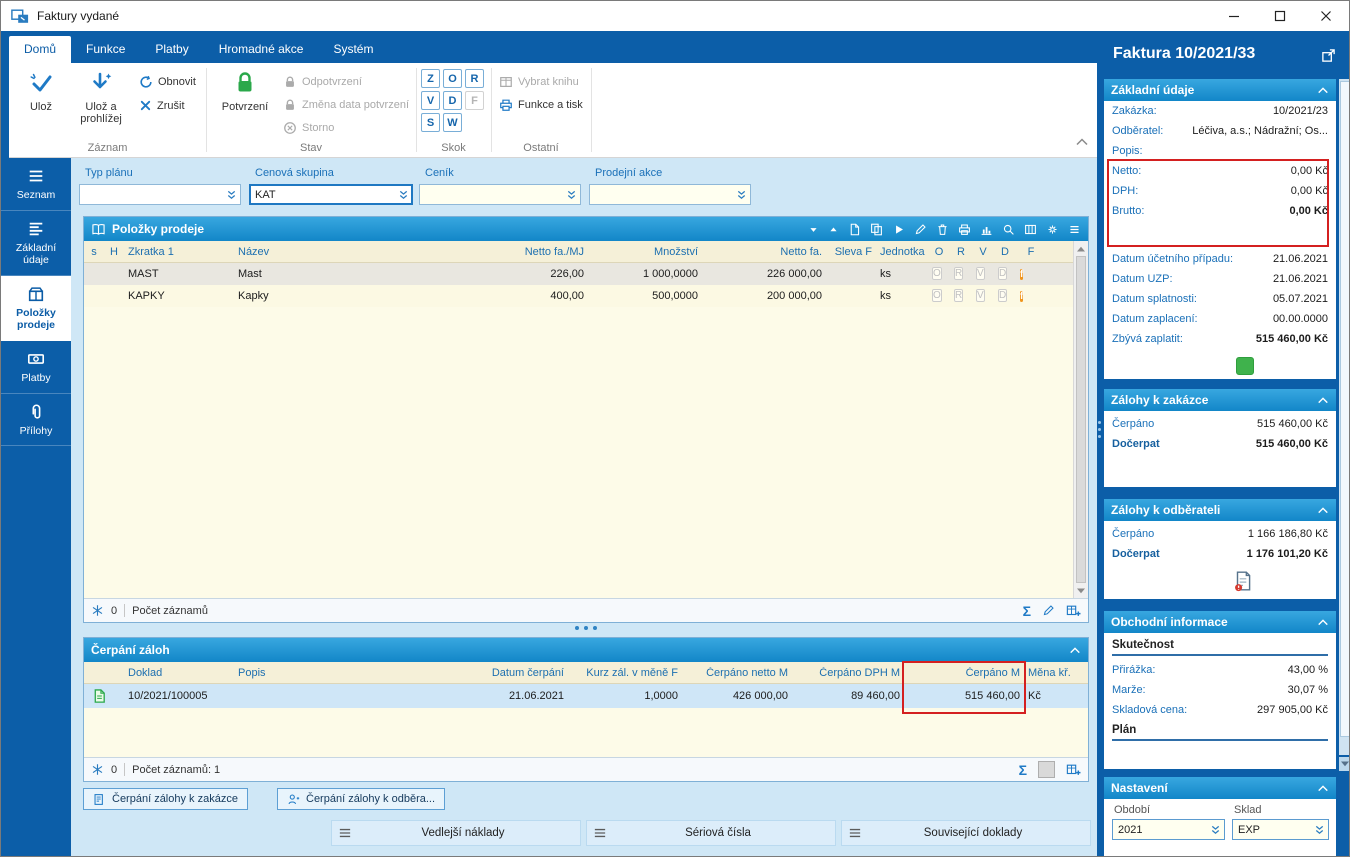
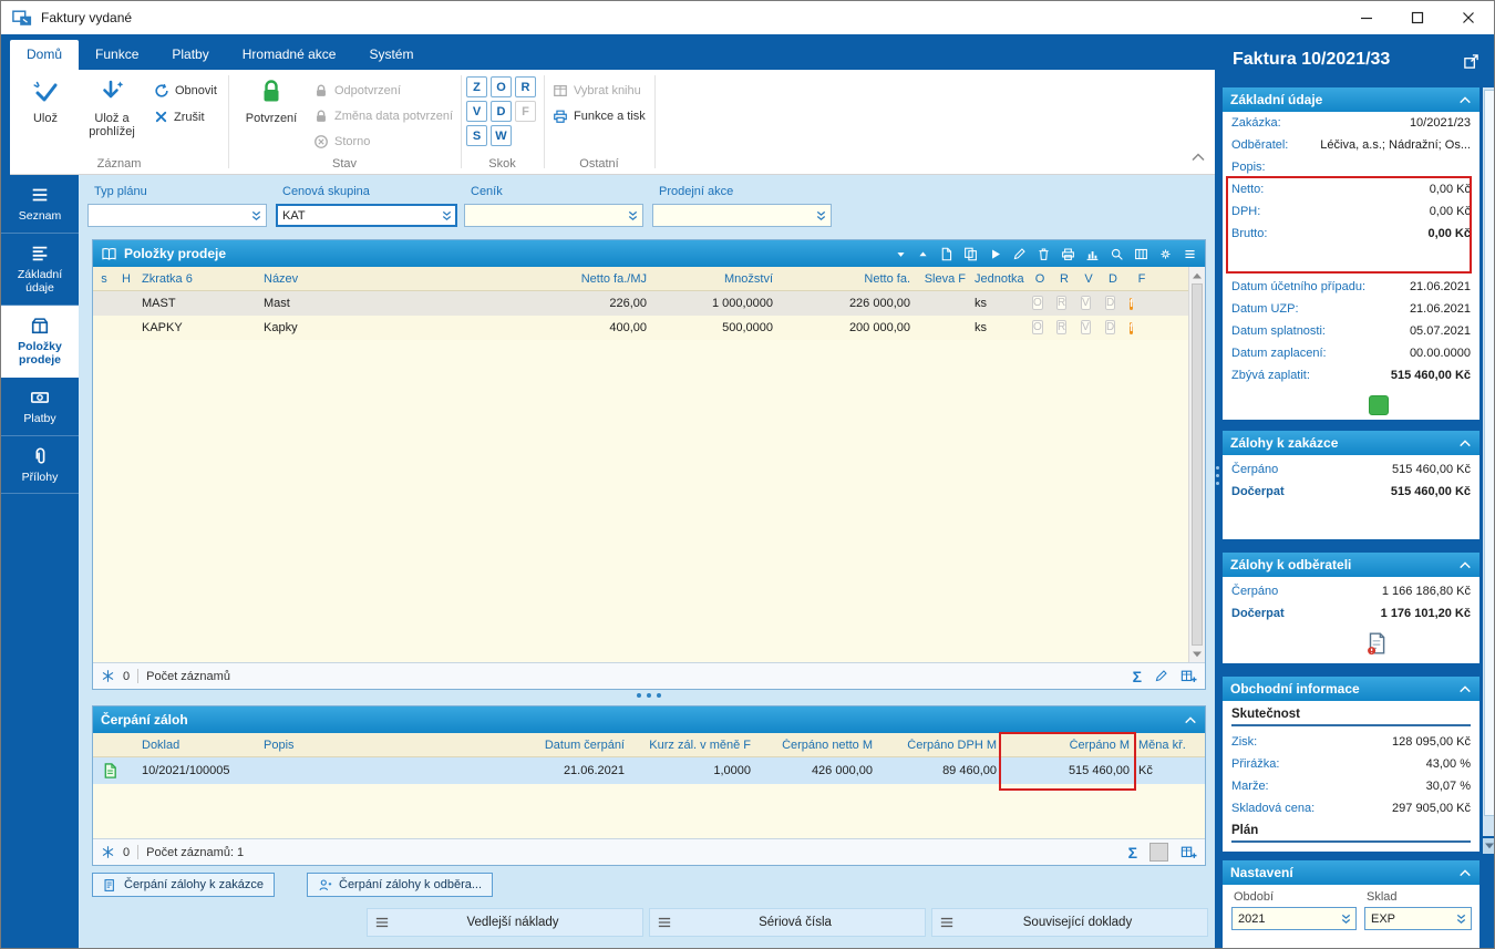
  Faktury vydané
  Domů
  Funkce
  Platby
  Hromadné akce
  Systém
  Ulož
  Ulož a prohlížej
  Obnovit
  Zrušit
  Záznam
  Potvrzení
  Odpotvrzení
  Změna data potvrzení
  Storno
  Stav
  Z
  O
  R
  V
  D
  F
  S
  W
  Skok
  Vybrat knihu
  Funkce a tisk
  Ostatní
  Seznam
  Základní údaje
  Položky prodeje
  Platby
  Přílohy
  Typ plánu
  Cenová skupina
  Ceník
  Prodejní akce
  KAT
  Položky prodeje
  s
  H
- Zkratka 1
+ Zkratka 6
  Název
  Netto fa./MJ
  Množství
  Netto fa.
  Sleva F
  Jednotka
  O
  R
  V
  D
  F
  MAST
  Mast
  226,00
  1 000,0000
  226 000,00
  ks
  O
  R
  V
  D
  f
  KAPKY
  Kapky
  400,00
  500,0000
  200 000,00
  ks
  O
  R
  V
  D
  f
  0
  Počet záznamů
  Σ
  Čerpání záloh
  Doklad
  Popis
  Datum čerpání
  Kurz zál. v měně F
  Čerpáno netto M
  Čerpáno DPH M
  Čerpáno M
  Měna kř.
  10/2021/100005
  21.06.2021
  1,0000
  426 000,00
  89 460,00
  515 460,00
  Kč
  0
  Počet záznamů: 1
  Σ
  Čerpání zálohy k zakázce
  Čerpání zálohy k odběra...
  Vedlejší náklady
  Sériová čísla
  Související doklady
  Faktura 10/2021/33
  Základní údaje
  Zakázka:
  10/2021/23
  Odběratel:
  Léčiva, a.s.; Nádražní; Os...
  Popis:
  Netto:
  0,00 Kč
  DPH:
  0,00 Kč
  Brutto:
  0,00 Kč
  Datum účetního případu:
  21.06.2021
  Datum UZP:
  21.06.2021
  Datum splatnosti:
  05.07.2021
  Datum zaplacení:
  00.00.0000
  Zbývá zaplatit:
  515 460,00 Kč
  Zálohy k zakázce
  Čerpáno
  515 460,00 Kč
  Dočerpat
  515 460,00 Kč
  Zálohy k odběrateli
  Čerpáno
  1 166 186,80 Kč
  Dočerpat
  1 176 101,20 Kč
  Obchodní informace
  Skutečnost
+ Zisk:
+ 128 095,00 Kč
  Přirážka:
  43,00 %
  Marže:
  30,07 %
  Skladová cena:
  297 905,00 Kč
  Plán
  Nastavení
  Období
  Sklad
  2021
  EXP
